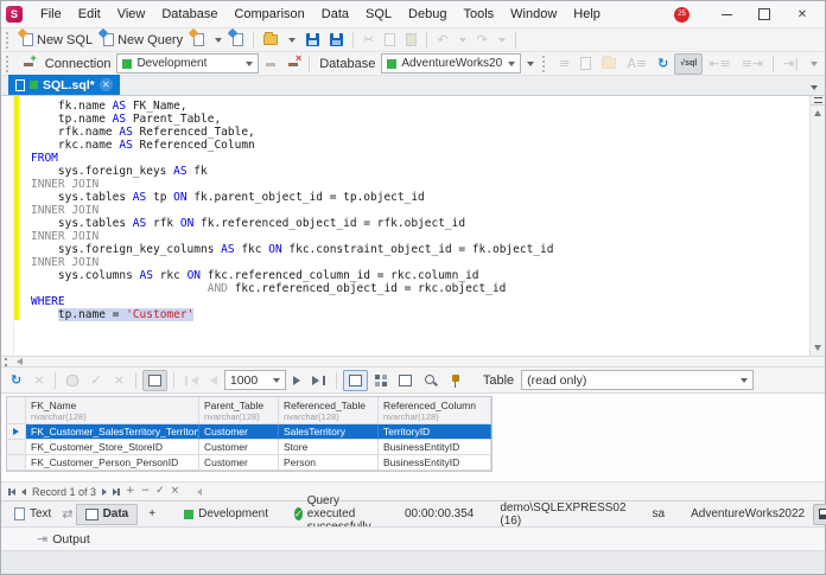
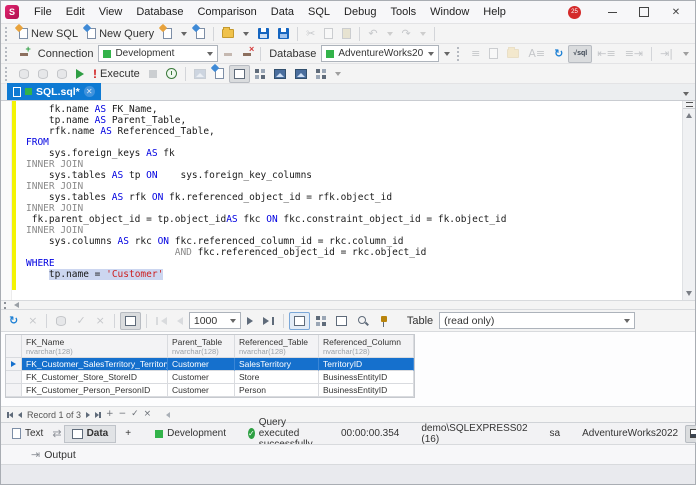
  S
  File
  Edit
  View
  Database
  Comparison
  Data
  SQL
  Debug
  Tools
  Window
  Help
  New SQL
  New Query
  ✂
  ↶
  ↷
  Connection
  Development
  Database
  AdventureWorks20
  ≡
  A≡
  ↻
  ⇤≡
  ≡⇥
  ⇥|
+ !
+ Execute
  SQL.sql*
  ✕
  fk.name AS FK_Name,
  tp.name AS Parent_Table,
  rfk.name AS Referenced_Table,
- rkc.name AS Referenced_Column
  FROM
  sys.foreign_keys AS fk
  INNER JOIN
- sys.tables AS tp ON fk.parent_object_id = tp.object_id
+ sys.tables AS tp ON sys.foreign_key_columns
  INNER JOIN
  sys.tables AS rfk ON fk.referenced_object_id = rfk.object_id
  INNER JOIN
- sys.foreign_key_columns AS fkc ON fkc.constraint_object_id = fk.object_id
+ fk.parent_object_id = tp.object_idAS fkc ON fkc.constraint_object_id = fk.object_id
  INNER JOIN
  sys.columns AS rkc ON fkc.referenced_column_id = rkc.column_id
  AND fkc.referenced_object_id = rkc.object_id
  WHERE
  tp.name = 'Customer'
  ↻
  ×
  ✓
  ×
  1000
  Table
  (read only)
  FK_Name
  nvarchar(128)
  Parent_Table
  nvarchar(128)
  Referenced_Table
  nvarchar(128)
  Referenced_Column
  nvarchar(128)
  FK_Customer_SalesTerritory_Territor
  Customer
  SalesTerritory
  TerritoryID
  FK_Customer_Store_StoreID
  Customer
  Store
  BusinessEntityID
  FK_Customer_Person_PersonID
  Customer
  Person
  BusinessEntityID
  Record 1 of 3
  +
  −
  ✓
  ×
  Text
  ⇄
  Data
  +
  Development
  ✓
  00:00:00.354
  demo\SQLEXPRESS02 (16)
  sa
  AdventureWorks2022
  ⇥
  Output
